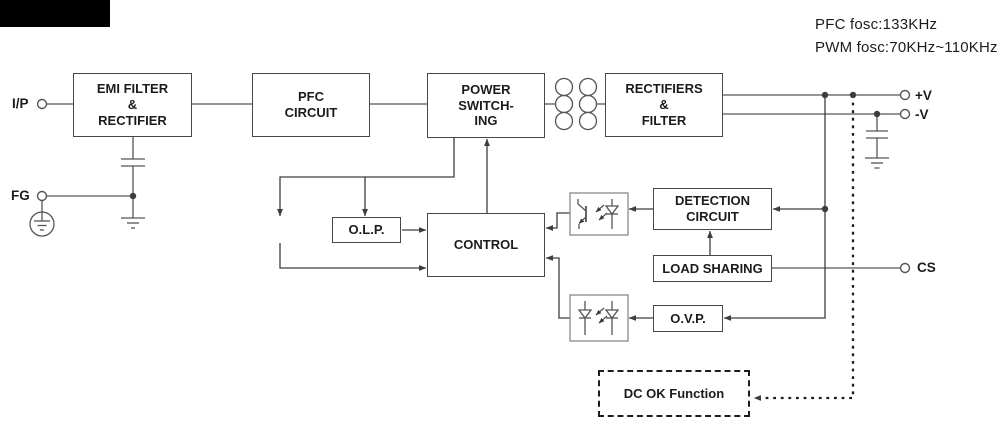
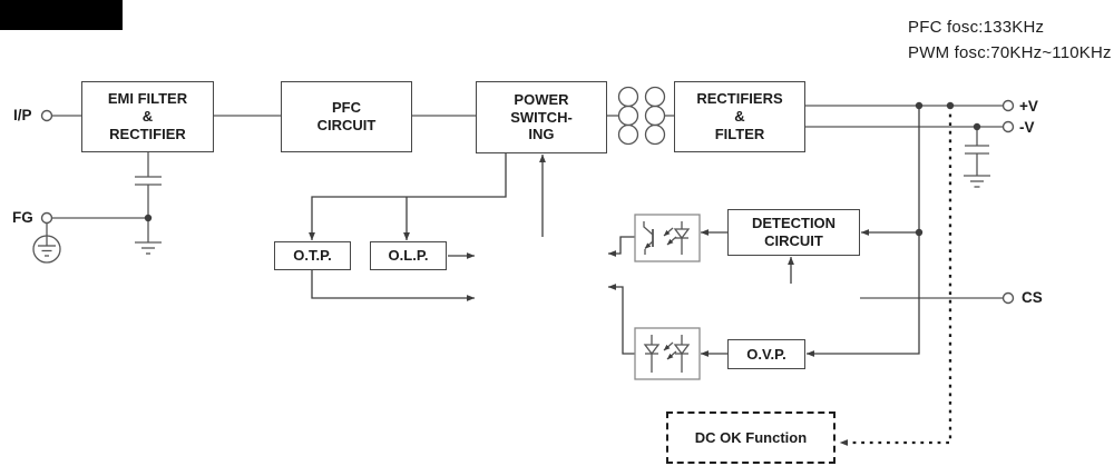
  PFC fosc:133KHz
  PWM fosc:70KHz~110KHz
  EMI FILTER
  &
  RECTIFIER
  PFC
  CIRCUIT
  POWER
  SWITCH-
  ING
  RECTIFIERS
  &
  FILTER
+ O.T.P.
  O.L.P.
- CONTROL
  DETECTION
  CIRCUIT
- LOAD SHARING
  O.V.P.
  DC OK Function
  I/P
  FG
  +V
  -V
  CS
